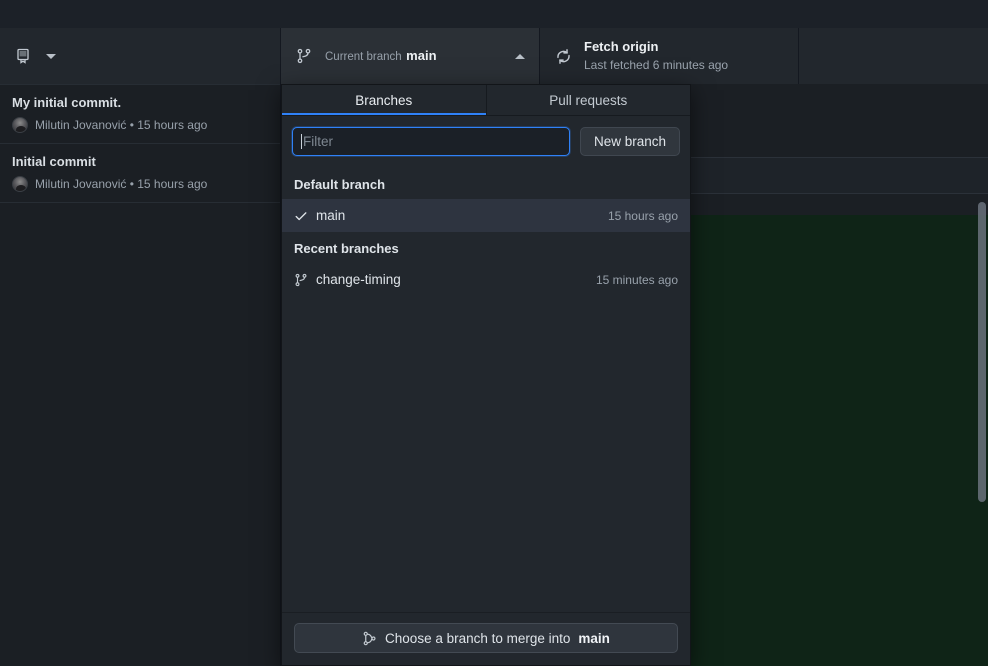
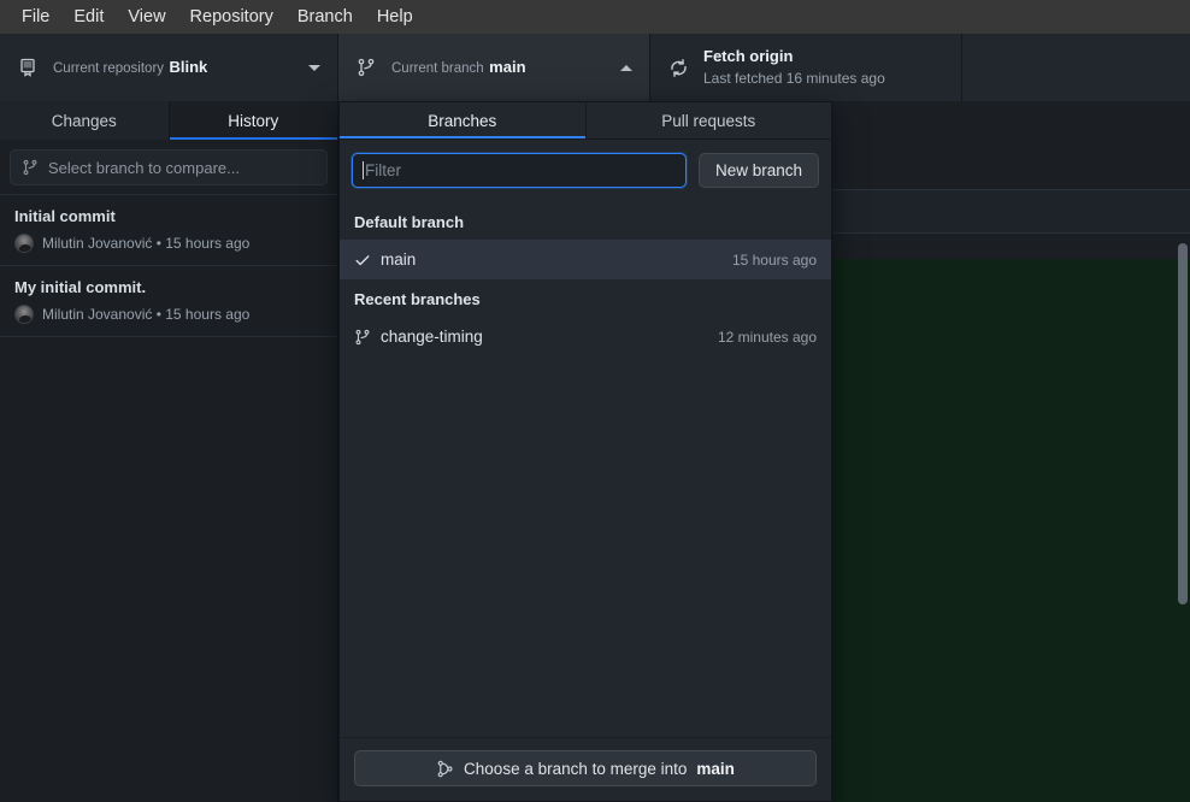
+ File
+ Edit
+ View
+ Repository
+ Branch
+ Help
+ Current repository Blink
  Current branch main
- Fetch origin Last fetched 6 minutes ago
+ Fetch origin Last fetched 16 minutes ago
+ Changes
+ History
+ Select branch to compare...
- My initial commit.
+ Initial commit
  Milutin Jovanović • 15 hours ago
- Initial commit
+ My initial commit.
  Milutin Jovanović • 15 hours ago
  Branches
  Pull requests
  Filter
  New branch
  Default branch
  main
  15 hours ago
  Recent branches
  change-timing
- 15 minutes ago
+ 12 minutes ago
  Choose a branch to merge into
  main
